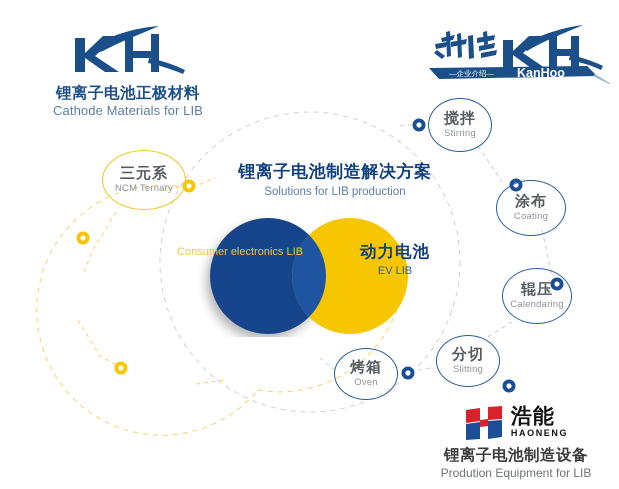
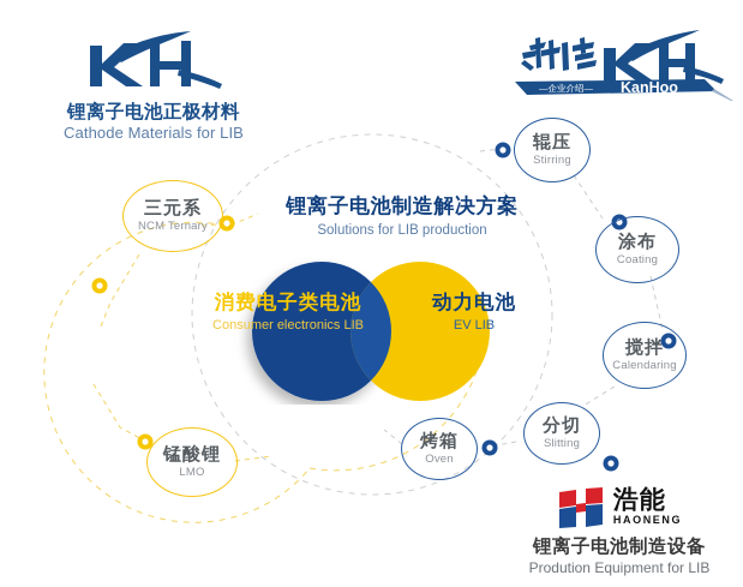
  锂离子电池正极材料
  Cathode Materials for LIB
  —企业介绍—
  KanHoo
  锂离子电池制造解决方案
  Solutions for LIB production
+ 消费电子类电池
  Consumer electronics LIB
  动力电池
  EV LIB
  三元系
  NCM Ternary
+ 锰酸锂
+ LMO
- 搅拌
+ 辊压
  Stirring
  涂布
  Coating
- 辊压
+ 搅拌
  Calendaring
  分切
  Slitting
  烤箱
  Oven
  浩能
  HAONENG
  锂离子电池制造设备
  Prodution Equipment for LIB
